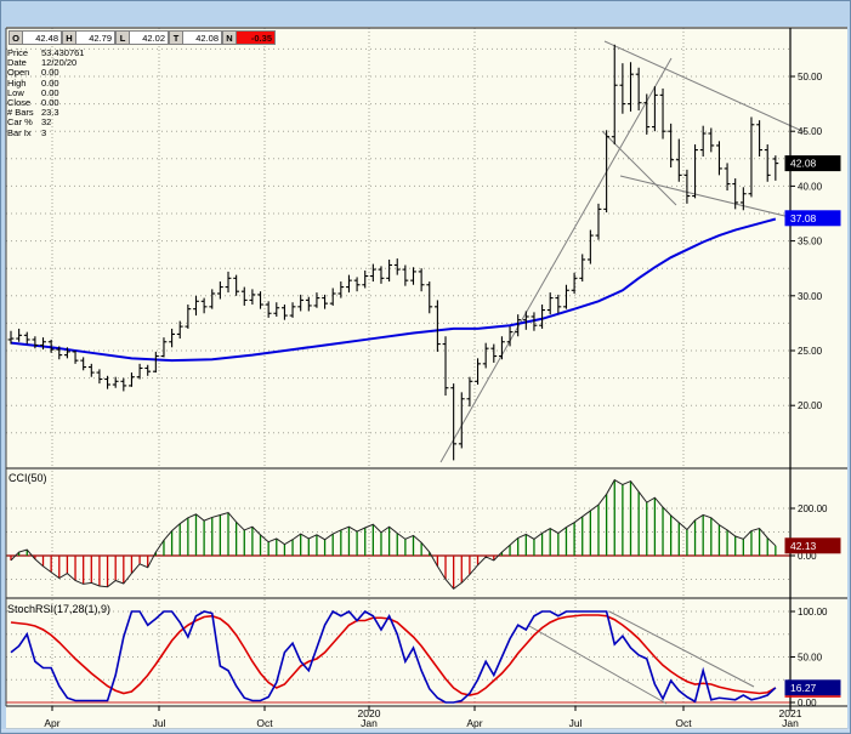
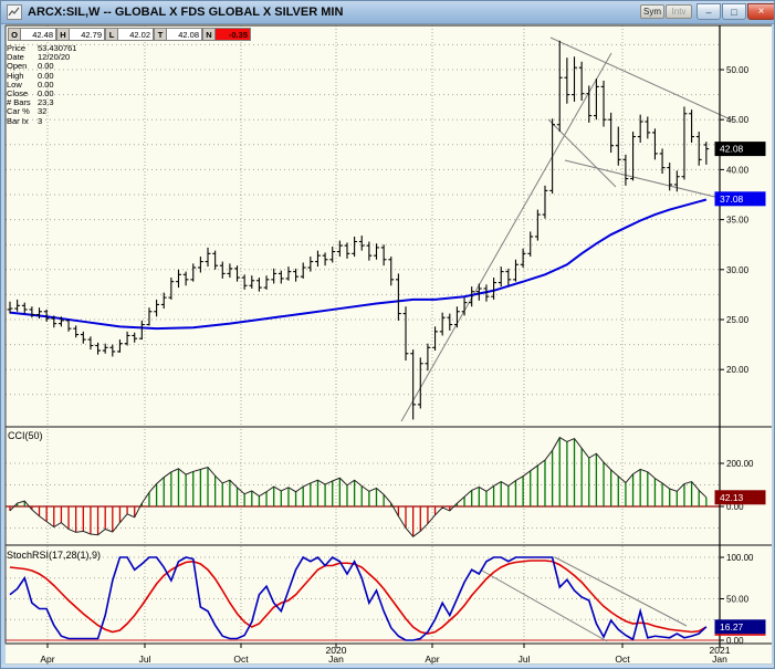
+ ARCX:SIL,W -- GLOBAL X FDS GLOBAL X SILVER MIN
+ Sym
+ Intv
+ –
+ □
+ ×
  50.00
  45.00
  40.00
  35.00
  30.00
  25.00
  20.00
  200.00
  0.00
  100.00
  50.00
  0.00
  42.08
  37.08
  42.13
  16.27
  Apr
  Jul
  Oct
  2020
  Jan
  Apr
  Jul
  Oct
  2021
  Jan
  O
  42.48
  H
  42.79
  L
  42.02
  T
  42.08
  N
  -0.35
  Price
  53.430761
  Date
  12/20/20
  Open
  0.00
  High
  0.00
  Low
  0.00
  Close
  0.00
  # Bars
  23.3
  Car %
  32
  Bar Ix
  3
  CCI(50)
  StochRSI(17,28(1),9)
